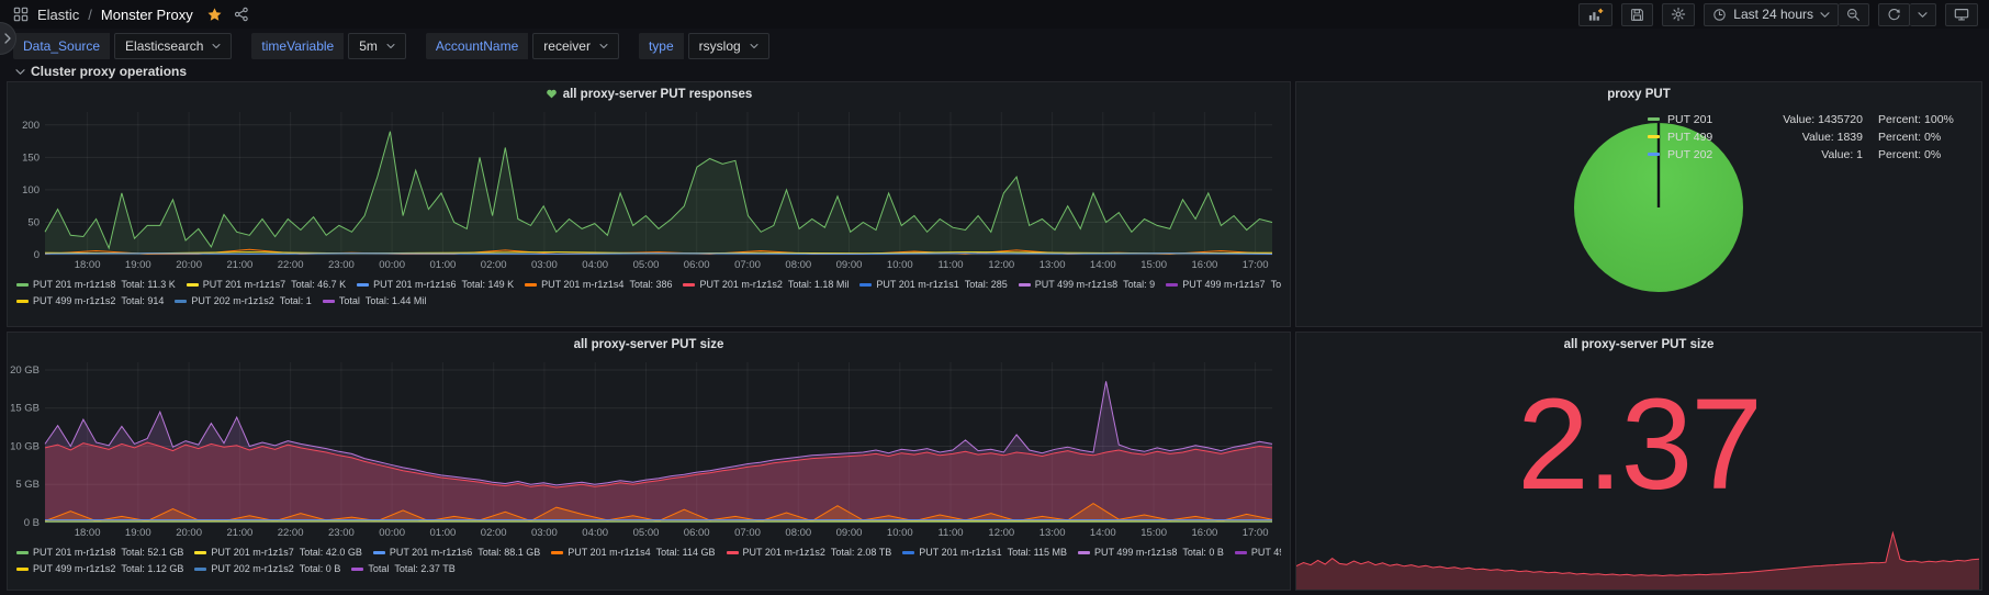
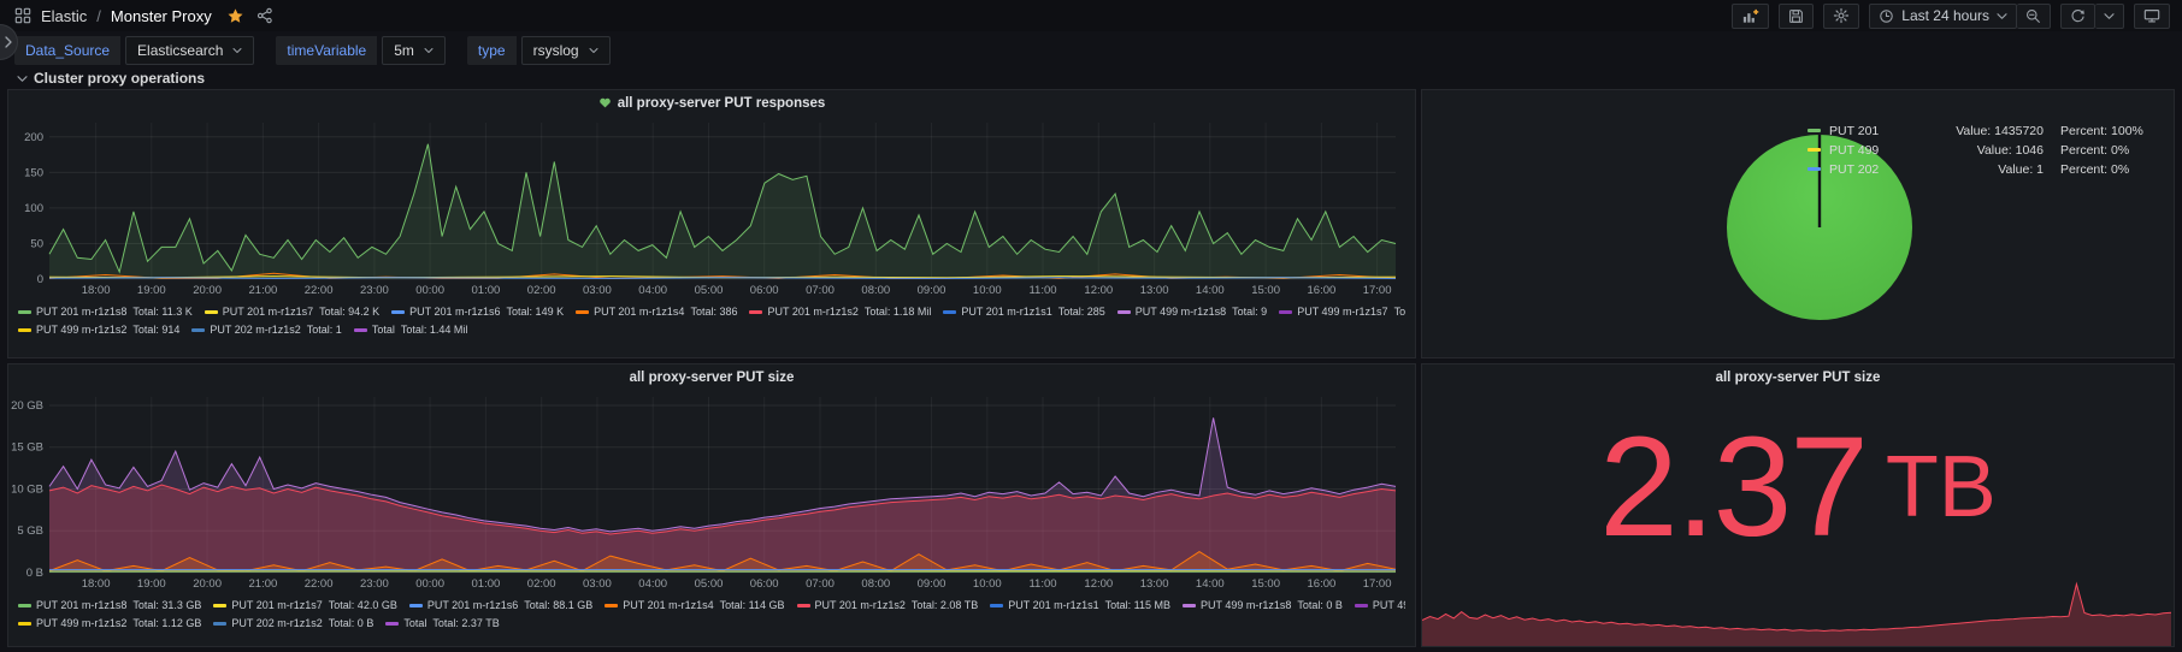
  Elastic
  /
  Monster Proxy
  Last 24 hours
  Data_Source
  Elasticsearch
  timeVariable
  5m
- AccountName
- receiver
  type
  rsyslog
  Cluster proxy operations
  all proxy-server PUT responses
  18:00
  19:00
  20:00
  21:00
  22:00
  23:00
  00:00
  01:00
  02:00
  03:00
  04:00
  05:00
  06:00
  07:00
  08:00
  09:00
  10:00
  11:00
  12:00
  13:00
  14:00
  15:00
  16:00
  17:00
  0
  50
  100
  150
  200
  PUT 201 m-r1z1s8
  Total: 11.3 K
  PUT 201 m-r1z1s7
- Total: 46.7 K
+ Total: 94.2 K
  PUT 201 m-r1z1s6
  Total: 149 K
  PUT 201 m-r1z1s4
  Total: 386
  PUT 201 m-r1z1s2
  Total: 1.18 Mil
  PUT 201 m-r1z1s1
  Total: 285
  PUT 499 m-r1z1s8
  Total: 9
  PUT 499 m-r1z1s7
  PUT 499 m-r1z1s2
  Total: 914
  PUT 202 m-r1z1s2
  Total: 1
  Total
  Total: 1.44 Mil
- proxy PUT
  PUT 201
  Value: 1435720
  Percent: 100%
  PUT 499
- Value: 1839
+ Value: 1046
  Percent: 0%
  PUT 202
  Value: 1
  Percent: 0%
  all proxy-server PUT size
  18:00
  19:00
  20:00
  21:00
  22:00
  23:00
  00:00
  01:00
  02:00
  03:00
  04:00
  05:00
  06:00
  07:00
  08:00
  09:00
  10:00
  11:00
  12:00
  13:00
  14:00
  15:00
  16:00
  17:00
  0 B
  5 GB
  10 GB
  15 GB
  20 GB
  PUT 201 m-r1z1s8
- Total: 52.1 GB
+ Total: 31.3 GB
  PUT 201 m-r1z1s7
  Total: 42.0 GB
  PUT 201 m-r1z1s6
  Total: 88.1 GB
  PUT 201 m-r1z1s4
  Total: 114 GB
  PUT 201 m-r1z1s2
  Total: 2.08 TB
  PUT 201 m-r1z1s1
  Total: 115 MB
  PUT 499 m-r1z1s8
  Total: 0 B
  PUT 499 m-r1z1s2
  Total: 1.12 GB
  PUT 202 m-r1z1s2
  Total: 0 B
  Total
  Total: 2.37 TB
  all proxy-server PUT size
  2.37
+ TB
